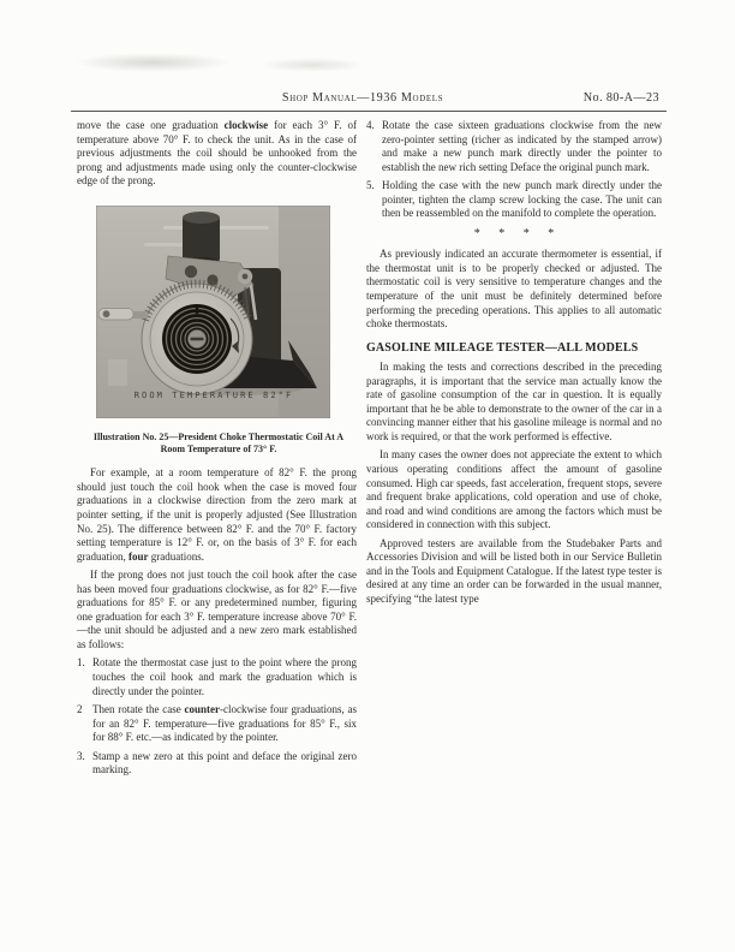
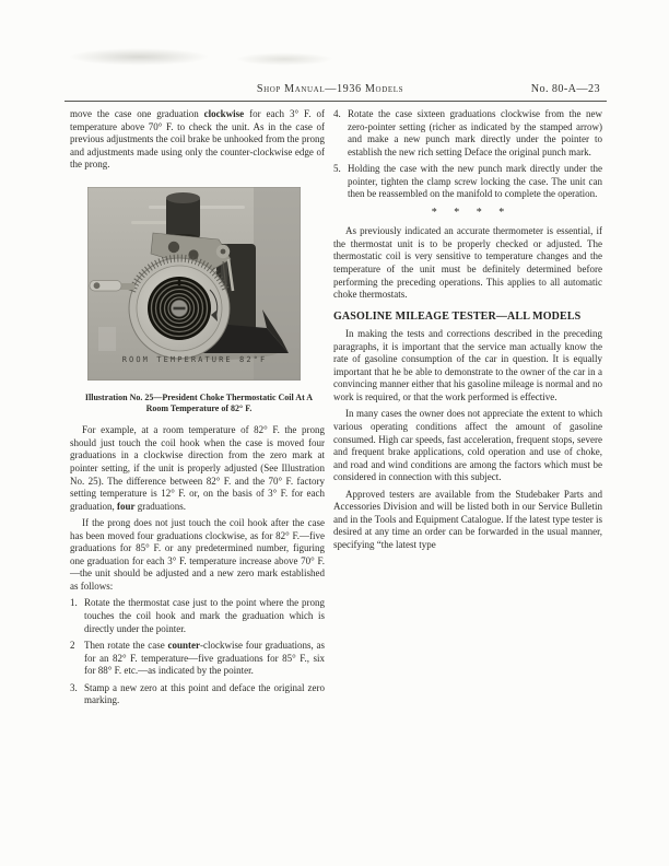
  Shop Manual—1936 Models
  No. 80-A—23
- move the case one graduation clockwise for each 3° F. of temperature above 70° F. to check the unit. As in the case of previous adjustments the coil should be unhooked from the prong and adjustments made using only the counter-clockwise edge of the prong.
+ move the case one graduation clockwise for each 3° F. of temperature above 70° F. to check the unit. As in the case of previous adjustments the coil brake be unhooked from the prong and adjustments made using only the counter-clockwise edge of the prong.
  ROOM TEMPERATURE 82°F
  Illustration No. 25—President Choke Thermostatic Coil At A
- Room Temperature of 73° F.
+ Room Temperature of 82° F.
  For example, at a room temperature of 82° F. the prong should just touch the coil hook when the case is moved four graduations in a clockwise direction from the zero mark at pointer setting, if the unit is properly adjusted (See Illustration No. 25). The difference between 82° F. and the 70° F. factory setting temperature is 12° F. or, on the basis of 3° F. for each graduation, four graduations.
  If the prong does not just touch the coil hook after the case has been moved four graduations clockwise, as for 82° F.—five graduations for 85° F. or any predetermined number, figuring one graduation for each 3° F. temperature increase above 70° F.—the unit should be adjusted and a new zero mark established as follows:
  1.
  Rotate the thermostat case just to the point where the prong touches the coil hook and mark the graduation which is directly under the pointer.
  2
  Then rotate the case counter-clockwise four graduations, as for an 82° F. temperature—five graduations for 85° F., six for 88° F. etc.—as indicated by the pointer.
  3.
  Stamp a new zero at this point and deface the original zero marking.
  4.
  Rotate the case sixteen graduations clockwise from the new zero-pointer setting (richer as indicated by the stamped arrow) and make a new punch mark directly under the pointer to establish the new rich setting Deface the original punch mark.
  5.
  Holding the case with the new punch mark directly under the pointer, tighten the clamp screw locking the case. The unit can then be reassembled on the manifold to complete the operation.
  * * * *
  As previously indicated an accurate thermometer is essential, if the thermostat unit is to be properly checked or adjusted. The thermostatic coil is very sensitive to temperature changes and the temperature of the unit must be definitely determined before performing the preceding operations. This applies to all automatic choke thermostats.
  GASOLINE MILEAGE TESTER—ALL MODELS
  In making the tests and corrections described in the preceding paragraphs, it is important that the service man actually know the rate of gasoline consumption of the car in question. It is equally important that he be able to demonstrate to the owner of the car in a convincing manner either that his gasoline mileage is normal and no work is required, or that the work performed is effective.
  In many cases the owner does not appreciate the extent to which various operating conditions affect the amount of gasoline consumed. High car speeds, fast acceleration, frequent stops, severe and frequent brake applications, cold operation and use of choke, and road and wind conditions are among the factors which must be considered in connection with this subject.
  Approved testers are available from the Studebaker Parts and Accessories Division and will be listed both in our Service Bulletin and in the Tools and Equipment Catalogue. If the latest type tester is desired at any time an order can be forwarded in the usual manner, specifying “the latest type
